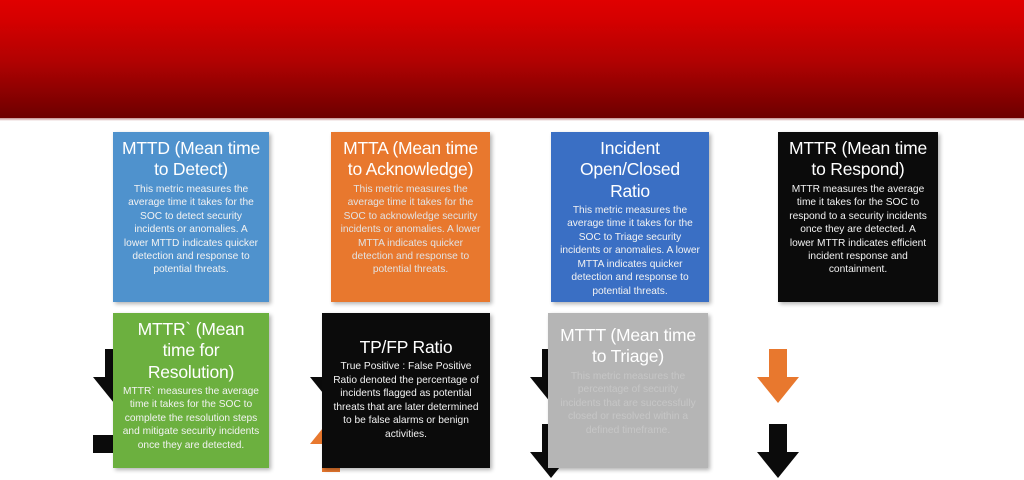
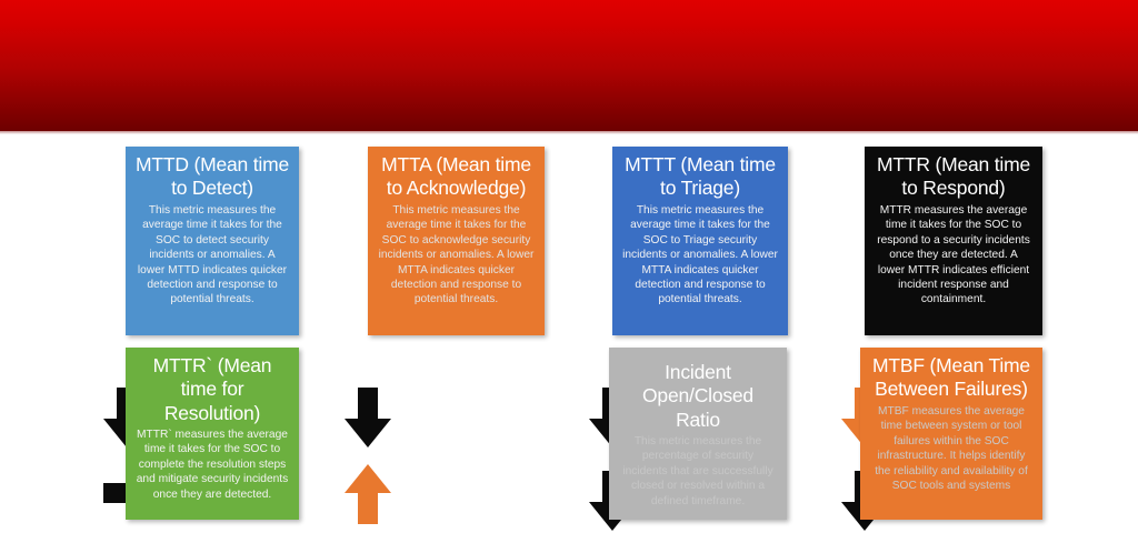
  MTTD (Mean time to Detect)
  This metric measures the average time it takes for the SOC to detect security incidents or anomalies. A lower MTTD indicates quicker detection and response to potential threats.
  MTTA (Mean time to Acknowledge)
  This metric measures the average time it takes for the SOC to acknowledge security incidents or anomalies. A lower MTTA indicates quicker detection and response to potential threats.
- Incident Open/Closed Ratio
+ MTTT (Mean time to Triage)
  This metric measures the average time it takes for the SOC to Triage security incidents or anomalies. A lower MTTA indicates quicker detection and response to potential threats.
  MTTR (Mean time to Respond)
  MTTR measures the average time it takes for the SOC to respond to a security incidents once they are detected. A lower MTTR indicates efficient incident response and containment.
  MTTR` (Mean time for Resolution)
  MTTR` measures the average time it takes for the SOC to complete the resolution steps and mitigate security incidents once they are detected.
- TP/FP Ratio
- True Positive : False Positive Ratio denoted the percentage of incidents flagged as potential threats that are later determined to be false alarms or benign activities.
- MTTT (Mean time to Triage)
+ Incident Open/Closed Ratio
+ MTBF (Mean Time Between Failures)
+ MTBF measures the average time between system or tool failures within the SOC infrastructure. It helps identify the reliability and availability of SOC tools and systems
